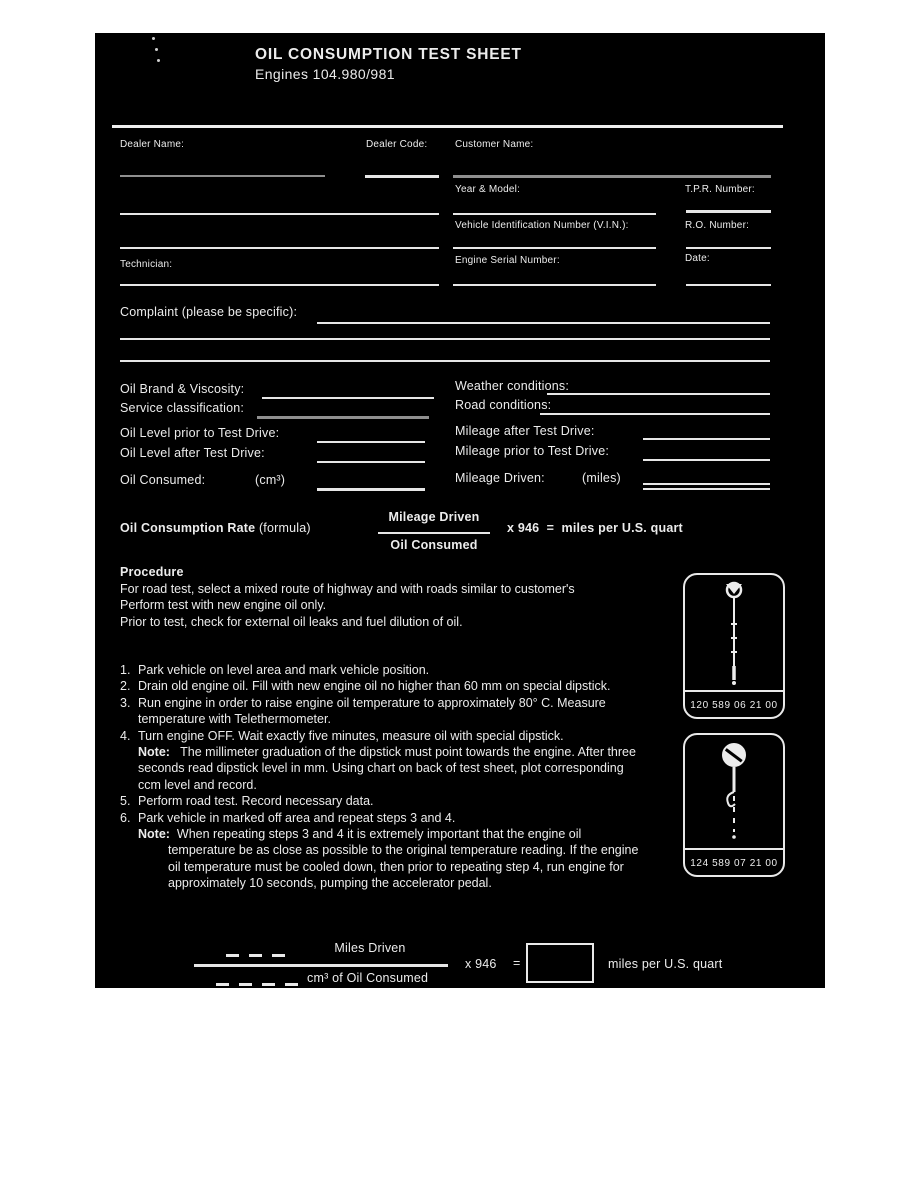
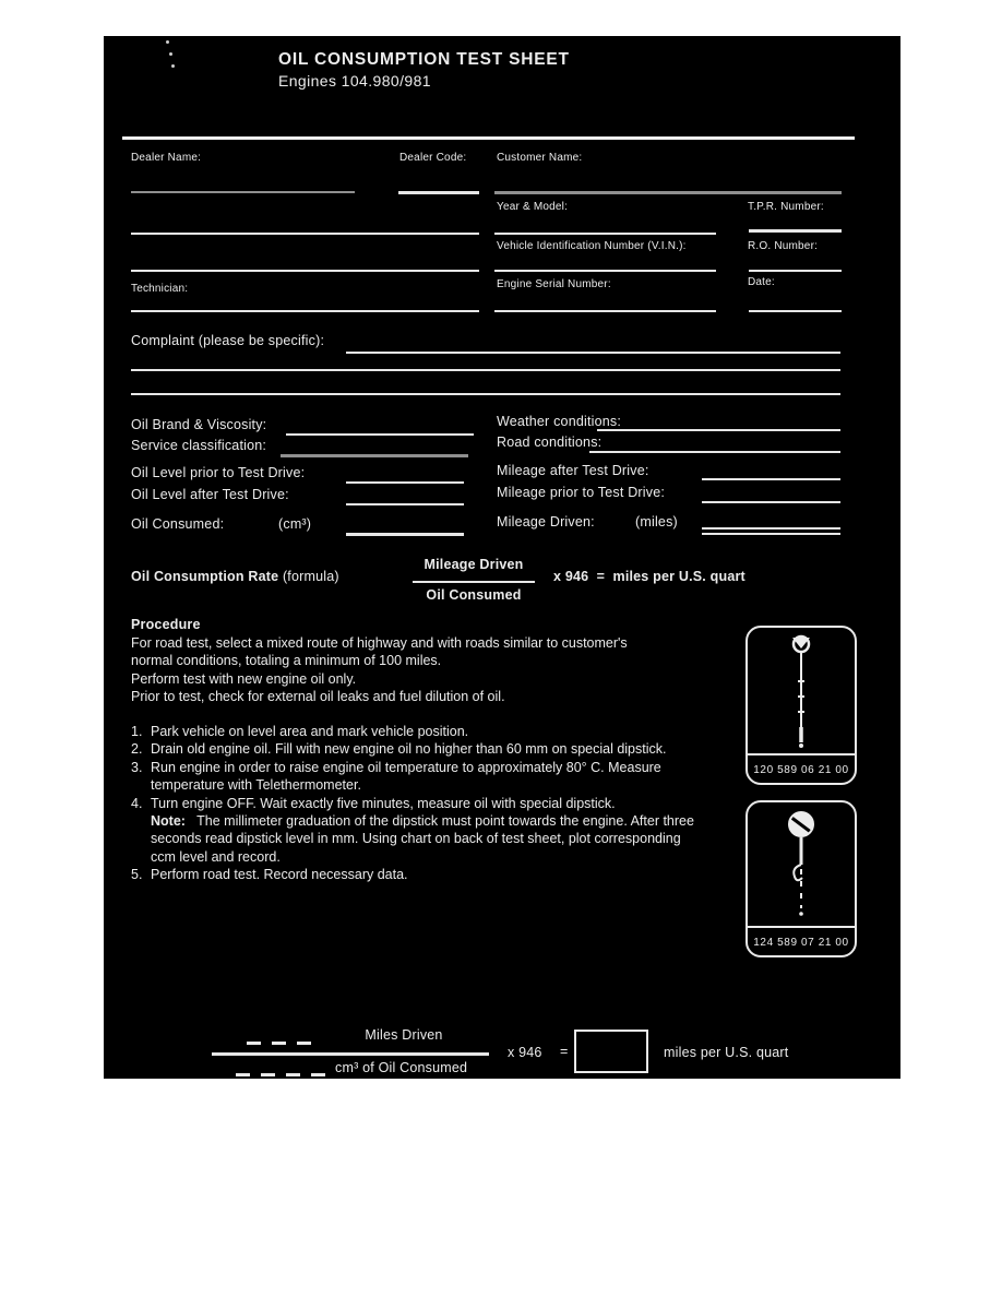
  OIL CONSUMPTION TEST SHEET
  Engines 104.980/981
  Dealer Name:
  Dealer Code:
  Customer Name:
  Year & Model:
  T.P.R. Number:
  Vehicle Identification Number (V.I.N.):
  R.O. Number:
  Engine Serial Number:
  Date:
  Technician:
  Complaint (please be specific):
  Oil Brand & Viscosity:
  Weather conditions:
  Service classification:
  Road conditions:
  Oil Level prior to Test Drive:
  Mileage after Test Drive:
  Oil Level after Test Drive:
  Mileage prior to Test Drive:
  Oil Consumed:
  (cm³)
  Mileage Driven:
  (miles)
  Oil Consumption Rate (formula)
  Mileage Driven
  Oil Consumed
  x 946 = miles per U.S. quart
  Procedure
  For road test, select a mixed route of highway and with roads similar to customer's
+ normal conditions, totaling a minimum of 100 miles.
  Perform test with new engine oil only.
  Prior to test, check for external oil leaks and fuel dilution of oil.
  1.
  Park vehicle on level area and mark vehicle position.
  2.
  Drain old engine oil. Fill with new engine oil no higher than 60 mm on special dipstick.
  3.
  Run engine in order to raise engine oil temperature to approximately 80° C. Measure temperature with Telethermometer.
  4.
  Turn engine OFF. Wait exactly five minutes, measure oil with special dipstick.
  Note: The millimeter graduation of the dipstick must point towards the engine. After three seconds read dipstick level in mm. Using chart on back of test sheet, plot corresponding ccm level and record.
  5.
  Perform road test. Record necessary data.
- 6.
- Park vehicle in marked off area and repeat steps 3 and 4.
- Note: When repeating steps 3 and 4 it is extremely important that the engine oil temperature be as close as possible to the original temperature reading. If the engine oil temperature must be cooled down, then prior to repeating step 4, run engine for approximately 10 seconds, pumping the accelerator pedal.
  120 589 06 21 00
  124 589 07 21 00
  Miles Driven
  cm³ of Oil Consumed
  x 946
  =
  miles per U.S. quart
